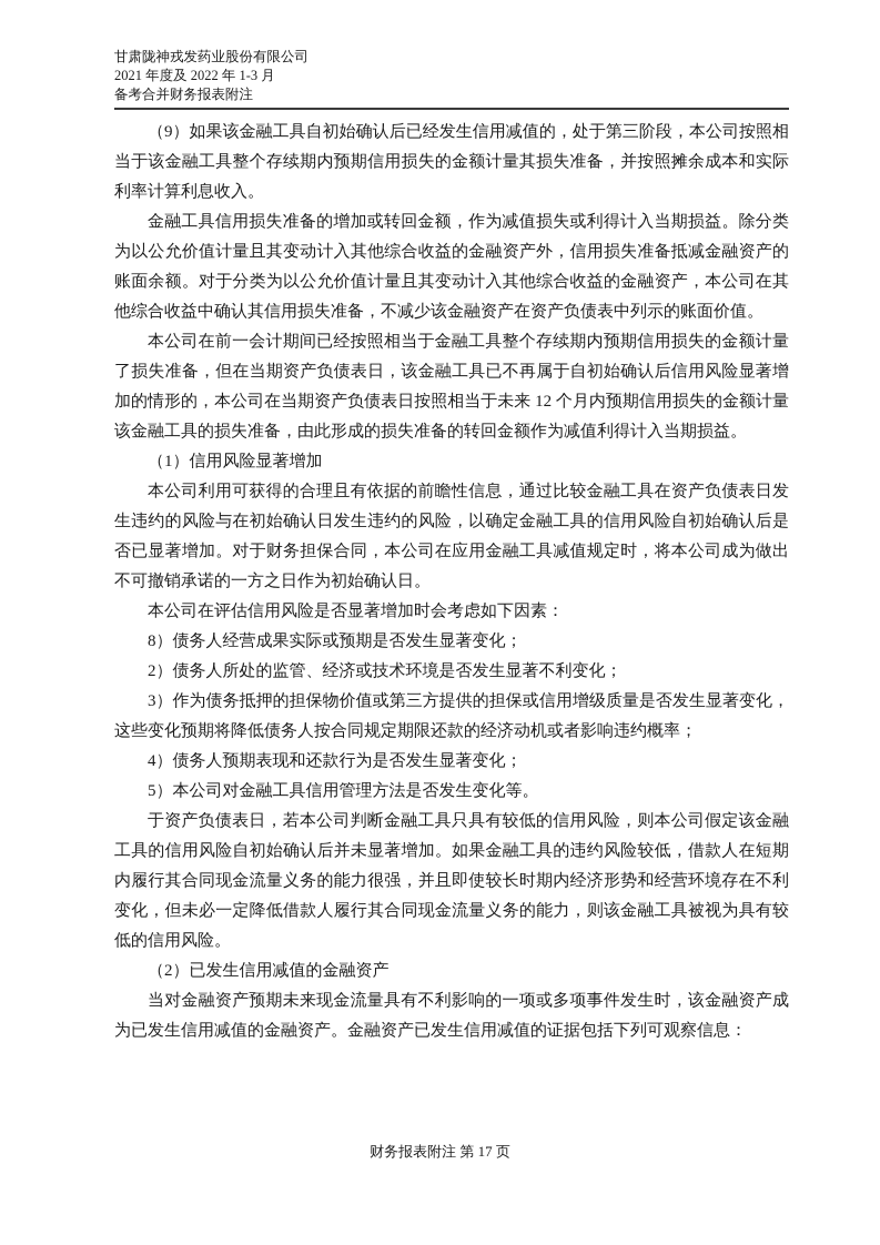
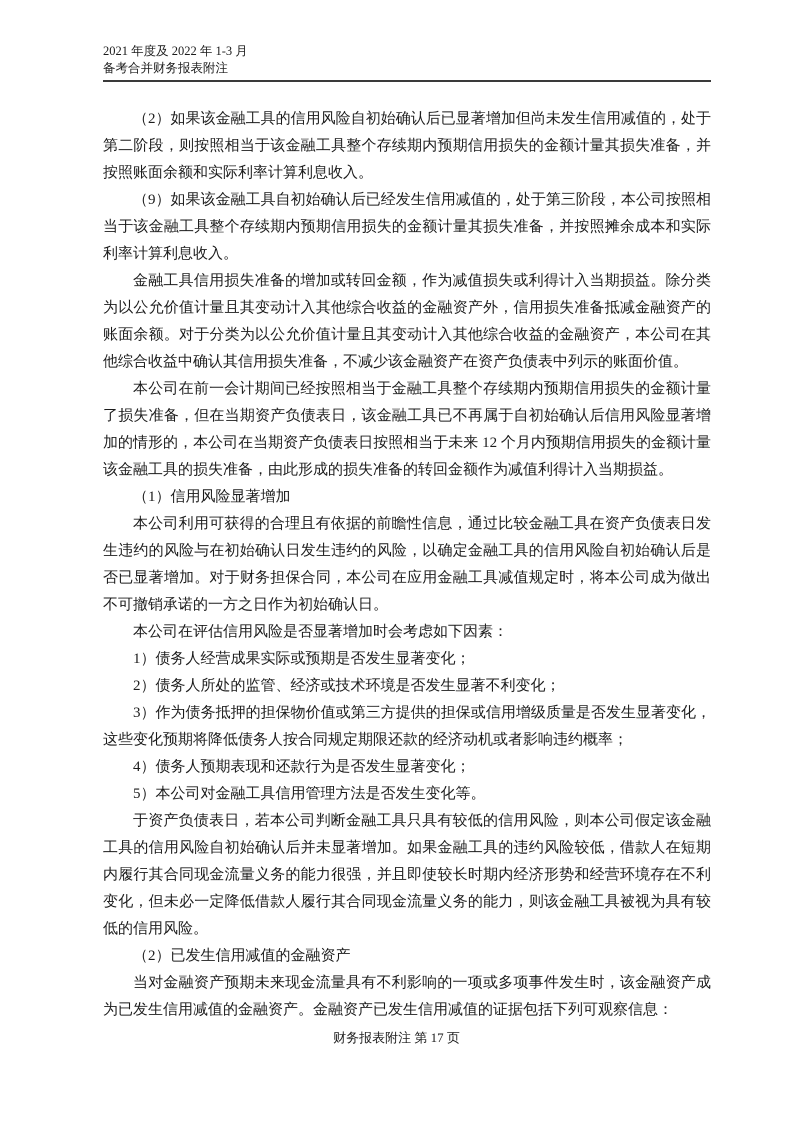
- 甘肃陇神戎发药业股份有限公司
  2021 年度及 2022 年 1-3 月
  备考合并财务报表附注
+ （2）如果该金融工具的信用风险自初始确认后已显著增加但尚未发生信用减值的，处于第二阶段，则按照相当于该金融工具整个存续期内预期信用损失的金额计量其损失准备，并按照账面余额和实际利率计算利息收入。
  （9）如果该金融工具自初始确认后已经发生信用减值的，处于第三阶段，本公司按照相当于该金融工具整个存续期内预期信用损失的金额计量其损失准备，并按照摊余成本和实际利率计算利息收入。
  金融工具信用损失准备的增加或转回金额，作为减值损失或利得计入当期损益。除分类为以公允价值计量且其变动计入其他综合收益的金融资产外，信用损失准备抵减金融资产的账面余额。对于分类为以公允价值计量且其变动计入其他综合收益的金融资产，本公司在其他综合收益中确认其信用损失准备，不减少该金融资产在资产负债表中列示的账面价值。
  本公司在前一会计期间已经按照相当于金融工具整个存续期内预期信用损失的金额计量了损失准备，但在当期资产负债表日，该金融工具已不再属于自初始确认后信用风险显著增加的情形的，本公司在当期资产负债表日按照相当于未来 12 个月内预期信用损失的金额计量该金融工具的损失准备，由此形成的损失准备的转回金额作为减值利得计入当期损益。
  （1）信用风险显著增加
  本公司利用可获得的合理且有依据的前瞻性信息，通过比较金融工具在资产负债表日发生违约的风险与在初始确认日发生违约的风险，以确定金融工具的信用风险自初始确认后是否已显著增加。对于财务担保合同，本公司在应用金融工具减值规定时，将本公司成为做出不可撤销承诺的一方之日作为初始确认日。
  本公司在评估信用风险是否显著增加时会考虑如下因素：
- 8）债务人经营成果实际或预期是否发生显著变化；
+ 1）债务人经营成果实际或预期是否发生显著变化；
  2）债务人所处的监管、经济或技术环境是否发生显著不利变化；
  3）作为债务抵押的担保物价值或第三方提供的担保或信用增级质量是否发生显著变化，这些变化预期将降低债务人按合同规定期限还款的经济动机或者影响违约概率；
  4）债务人预期表现和还款行为是否发生显著变化；
  5）本公司对金融工具信用管理方法是否发生变化等。
  于资产负债表日，若本公司判断金融工具只具有较低的信用风险，则本公司假定该金融工具的信用风险自初始确认后并未显著增加。如果金融工具的违约风险较低，借款人在短期内履行其合同现金流量义务的能力很强，并且即使较长时期内经济形势和经营环境存在不利变化，但未必一定降低借款人履行其合同现金流量义务的能力，则该金融工具被视为具有较低的信用风险。
  （2）已发生信用减值的金融资产
  当对金融资产预期未来现金流量具有不利影响的一项或多项事件发生时，该金融资产成为已发生信用减值的金融资产。金融资产已发生信用减值的证据包括下列可观察信息：
  财务报表附注 第 17 页
